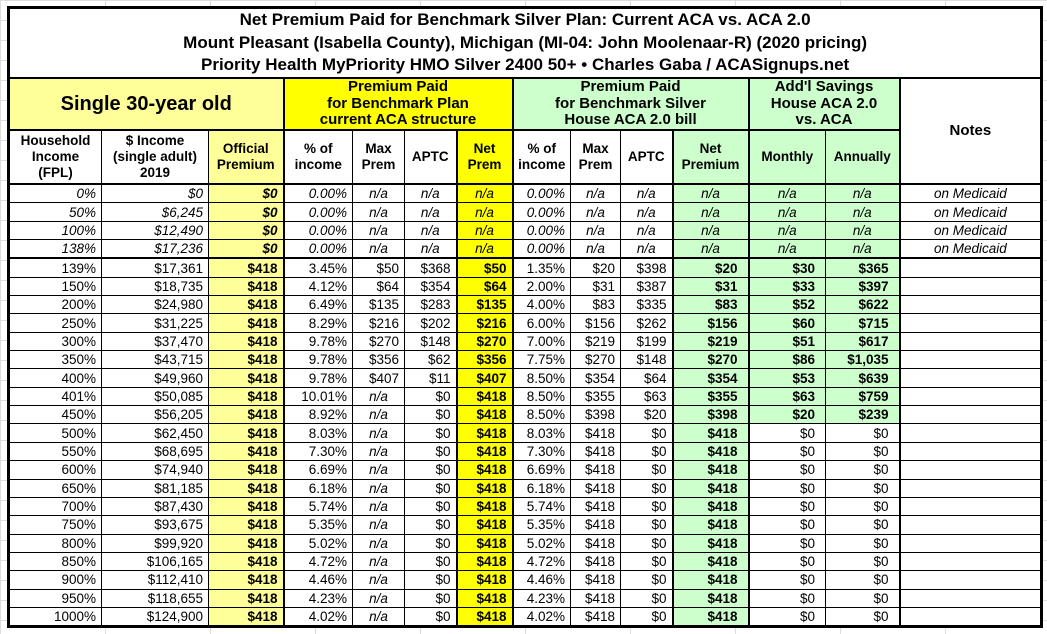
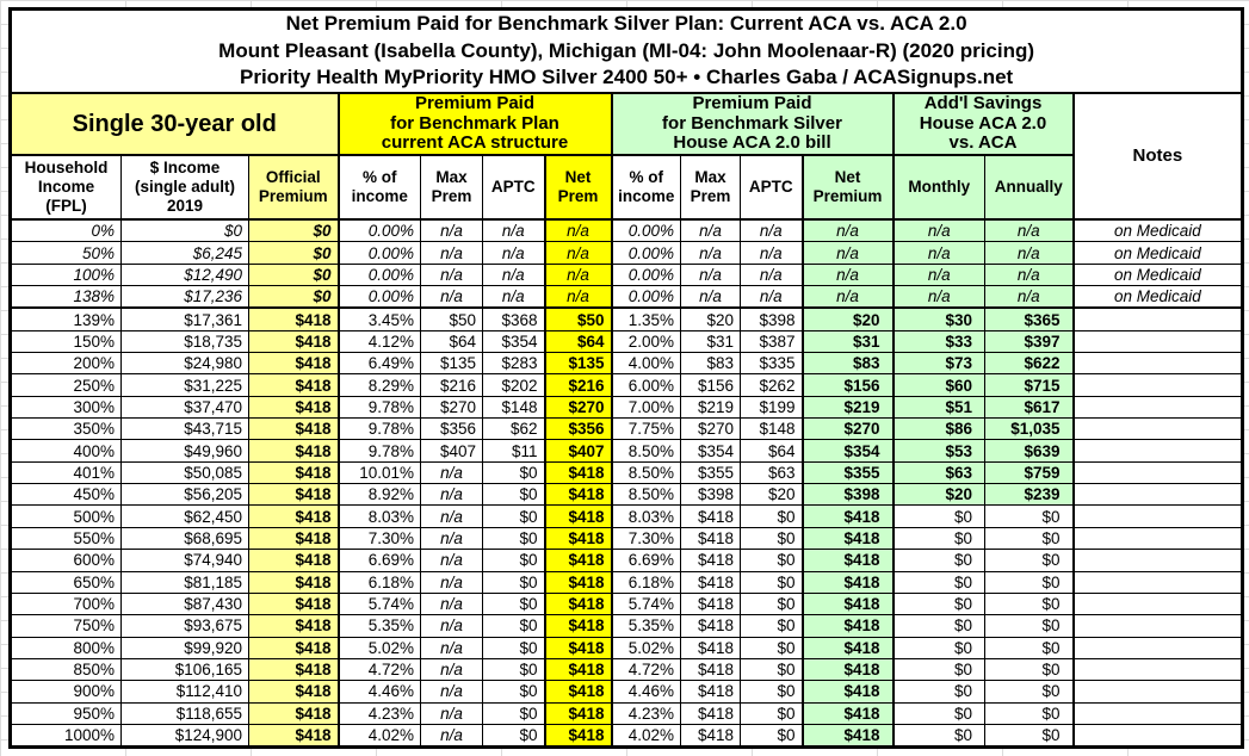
  Net Premium Paid for Benchmark Silver Plan: Current ACA vs. ACA 2.0 Mount Pleasant (Isabella County), Michigan (MI-04: John Moolenaar-R) (2020 pricing) Priority Health MyPriority HMO Silver 2400 50+ • Charles Gaba / ACASignups.net
  Single 30-year old	Premium Paid for Benchmark Plan current ACA structure	Premium Paid for Benchmark Silver House ACA 2.0 bill	Add'l Savings House ACA 2.0 vs. ACA	Notes
  Household Income (FPL)	$ Income (single adult) 2019	Official Premium	% of income	Max Prem	APTC	Net Prem	% of income	Max Prem	APTC	Net Premium	Monthly	Annually
  0%	$0	$0	0.00%	n/a	n/a	n/a	0.00%	n/a	n/a	n/a	n/a	n/a	on Medicaid
  50%	$6,245	$0	0.00%	n/a	n/a	n/a	0.00%	n/a	n/a	n/a	n/a	n/a	on Medicaid
  100%	$12,490	$0	0.00%	n/a	n/a	n/a	0.00%	n/a	n/a	n/a	n/a	n/a	on Medicaid
  138%	$17,236	$0	0.00%	n/a	n/a	n/a	0.00%	n/a	n/a	n/a	n/a	n/a	on Medicaid
  139%	$17,361	$418	3.45%	$50	$368	$50	1.35%	$20	$398	$20	$30	$365
  150%	$18,735	$418	4.12%	$64	$354	$64	2.00%	$31	$387	$31	$33	$397
- 200%	$24,980	$418	6.49%	$135	$283	$135	4.00%	$83	$335	$83	$52	$622
+ 200%	$24,980	$418	6.49%	$135	$283	$135	4.00%	$83	$335	$83	$73	$622
  250%	$31,225	$418	8.29%	$216	$202	$216	6.00%	$156	$262	$156	$60	$715
  300%	$37,470	$418	9.78%	$270	$148	$270	7.00%	$219	$199	$219	$51	$617
  350%	$43,715	$418	9.78%	$356	$62	$356	7.75%	$270	$148	$270	$86	$1,035
  400%	$49,960	$418	9.78%	$407	$11	$407	8.50%	$354	$64	$354	$53	$639
  401%	$50,085	$418	10.01%	n/a	$0	$418	8.50%	$355	$63	$355	$63	$759
  450%	$56,205	$418	8.92%	n/a	$0	$418	8.50%	$398	$20	$398	$20	$239
  500%	$62,450	$418	8.03%	n/a	$0	$418	8.03%	$418	$0	$418	$0	$0
  550%	$68,695	$418	7.30%	n/a	$0	$418	7.30%	$418	$0	$418	$0	$0
  600%	$74,940	$418	6.69%	n/a	$0	$418	6.69%	$418	$0	$418	$0	$0
  650%	$81,185	$418	6.18%	n/a	$0	$418	6.18%	$418	$0	$418	$0	$0
  700%	$87,430	$418	5.74%	n/a	$0	$418	5.74%	$418	$0	$418	$0	$0
  750%	$93,675	$418	5.35%	n/a	$0	$418	5.35%	$418	$0	$418	$0	$0
  800%	$99,920	$418	5.02%	n/a	$0	$418	5.02%	$418	$0	$418	$0	$0
  850%	$106,165	$418	4.72%	n/a	$0	$418	4.72%	$418	$0	$418	$0	$0
  900%	$112,410	$418	4.46%	n/a	$0	$418	4.46%	$418	$0	$418	$0	$0
  950%	$118,655	$418	4.23%	n/a	$0	$418	4.23%	$418	$0	$418	$0	$0
  1000%	$124,900	$418	4.02%	n/a	$0	$418	4.02%	$418	$0	$418	$0	$0
